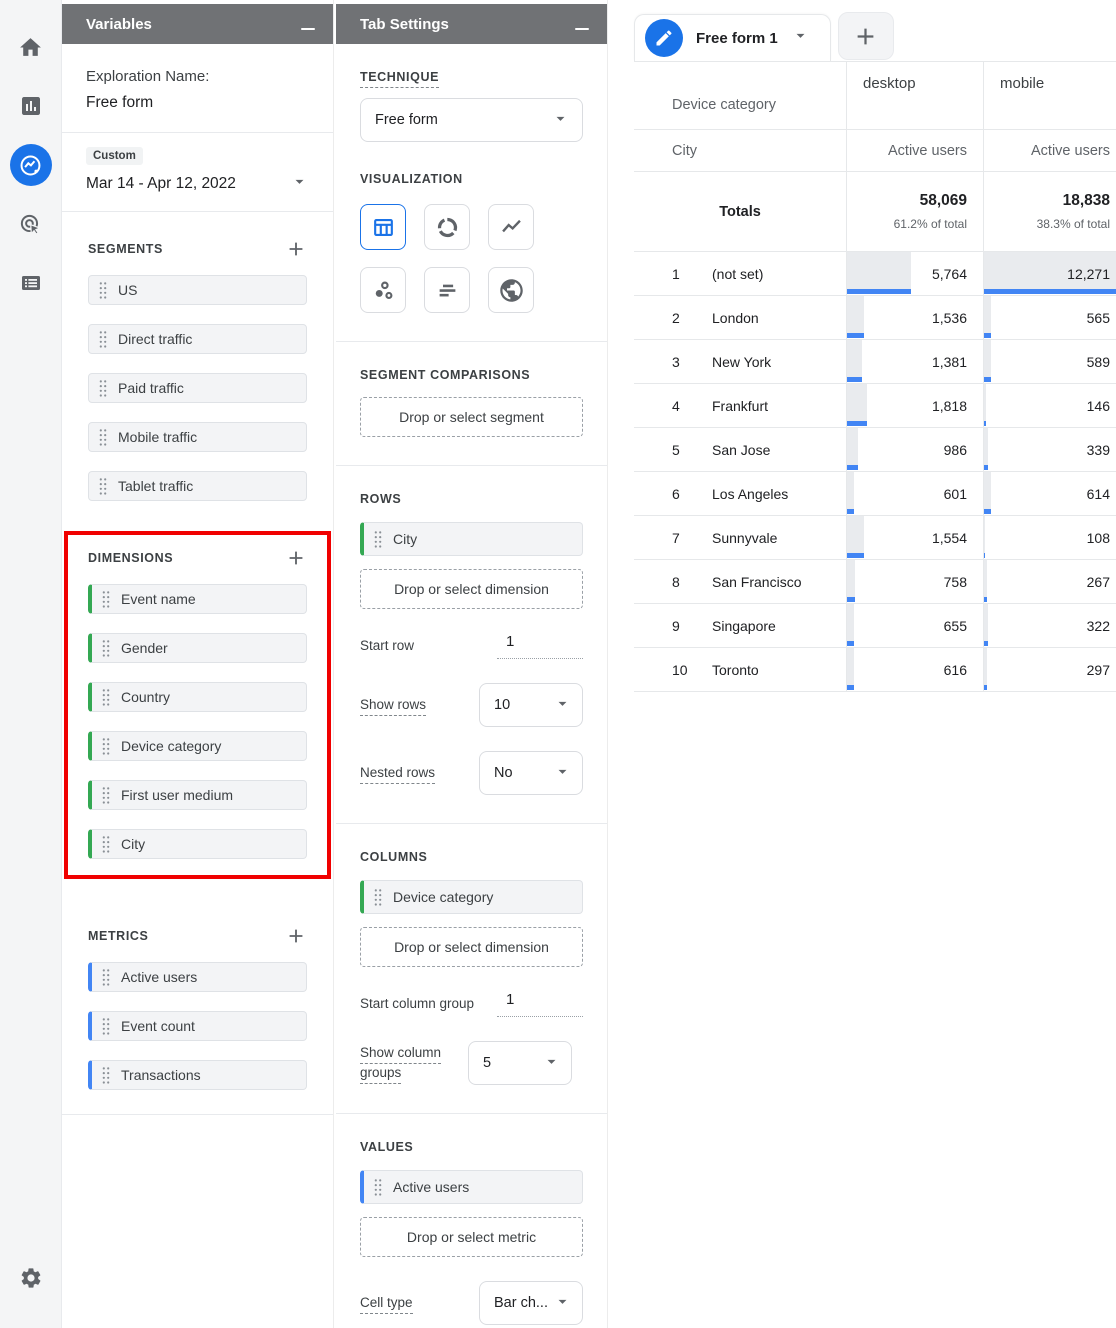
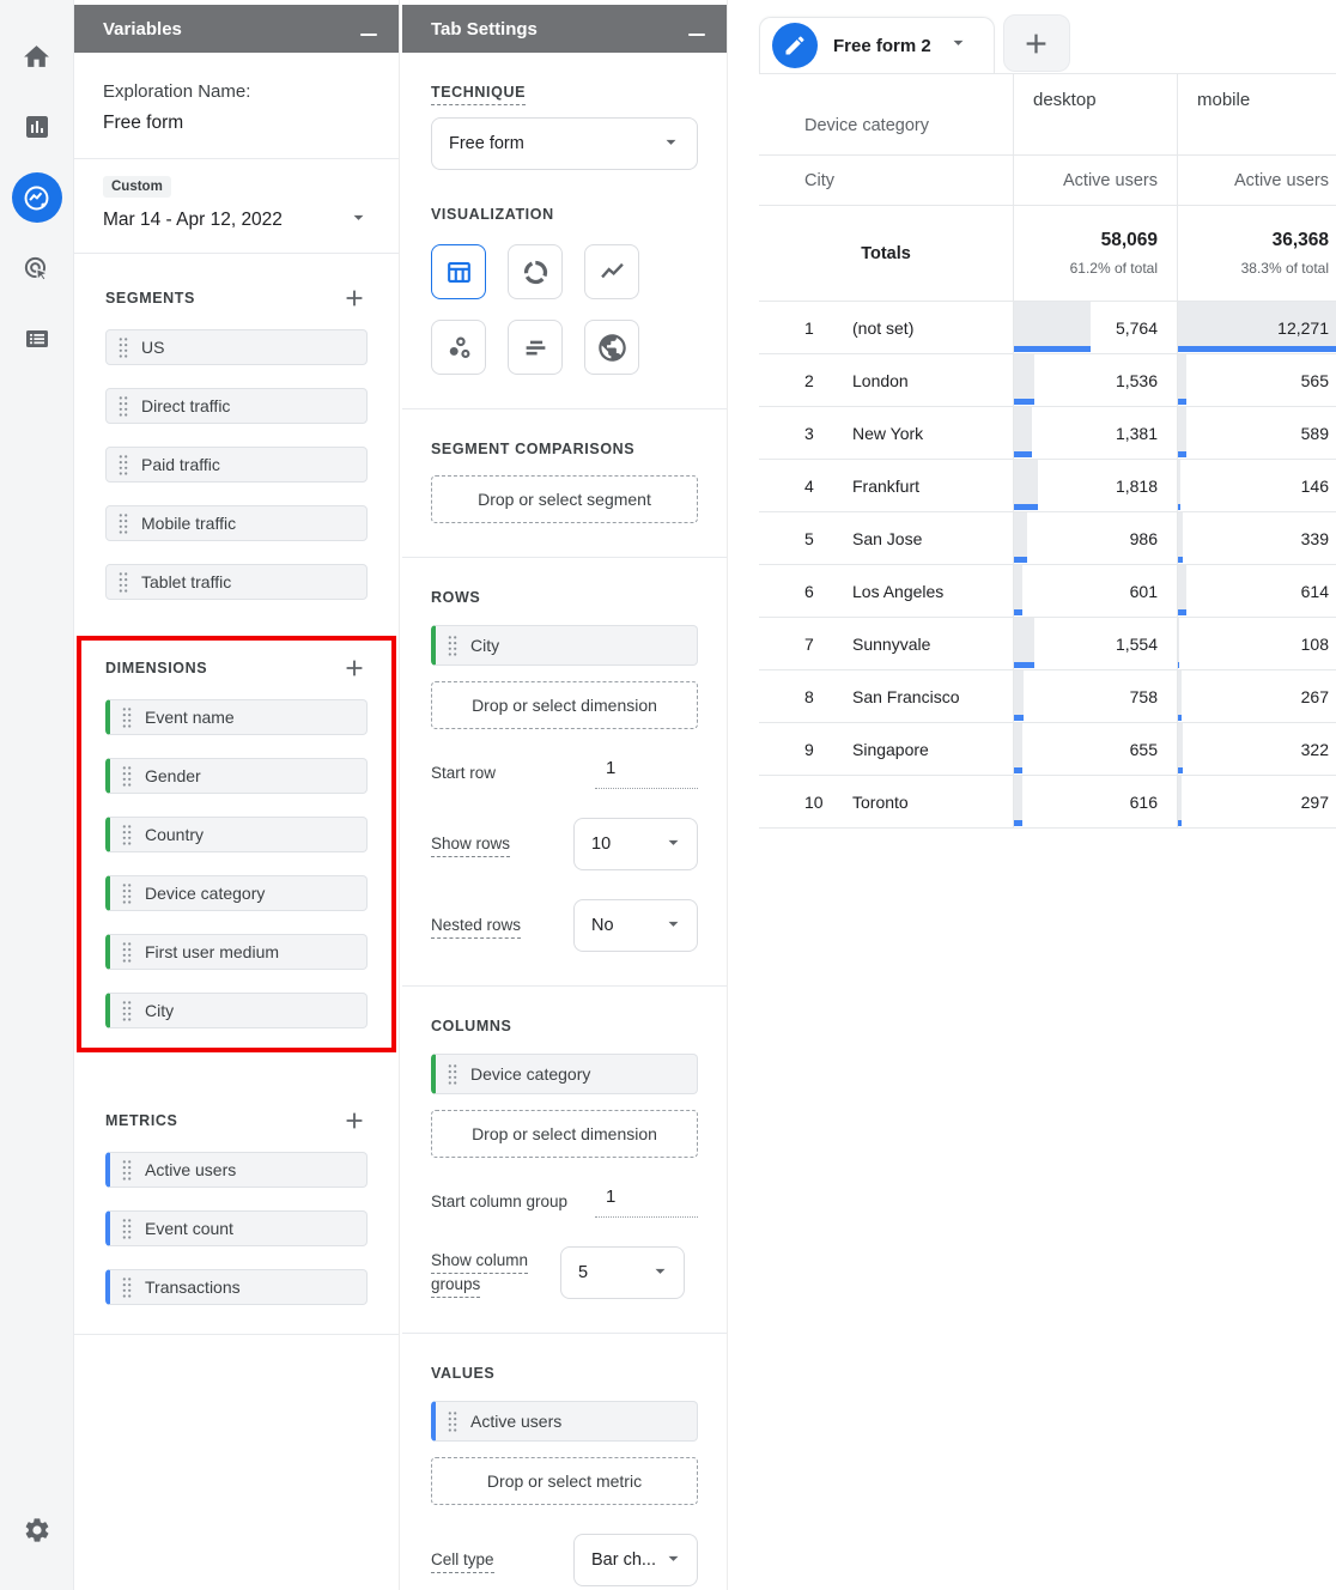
  Variables
  Exploration Name:
  Free form
  Custom
  Mar 14 - Apr 12, 2022
  SEGMENTS
  US
  Direct traffic
  Paid traffic
  Mobile traffic
  Tablet traffic
  DIMENSIONS
  Event name
  Gender
  Country
  Device category
  First user medium
  City
  METRICS
  Active users
  Event count
  Transactions
  Tab Settings
  TECHNIQUE
  Free form
  VISUALIZATION
  SEGMENT COMPARISONS
  Drop or select segment
  ROWS
  City
  Drop or select dimension
  Start row
  1
  Show rows
  10
  Nested rows
  No
  COLUMNS
  Device category
  Drop or select dimension
  Start column group
  1
  Show column groups
  5
  VALUES
  Active users
  Drop or select metric
  Cell type
  Bar ch...
- Free form 1
+ Free form 2
  Device category
  desktop
  mobile
  City
  Active users
  Active users
  Totals
  58,069
  61.2% of total
- 18,838
+ 36,368
  38.3% of total
  1
  (not set)
  5,764
  12,271
  2
  London
  1,536
  565
  3
  New York
  1,381
  589
  4
  Frankfurt
  1,818
  146
  5
  San Jose
  986
  339
  6
  Los Angeles
  601
  614
  7
  Sunnyvale
  1,554
  108
  8
  San Francisco
  758
  267
  9
  Singapore
  655
  322
  10
  Toronto
  616
  297
